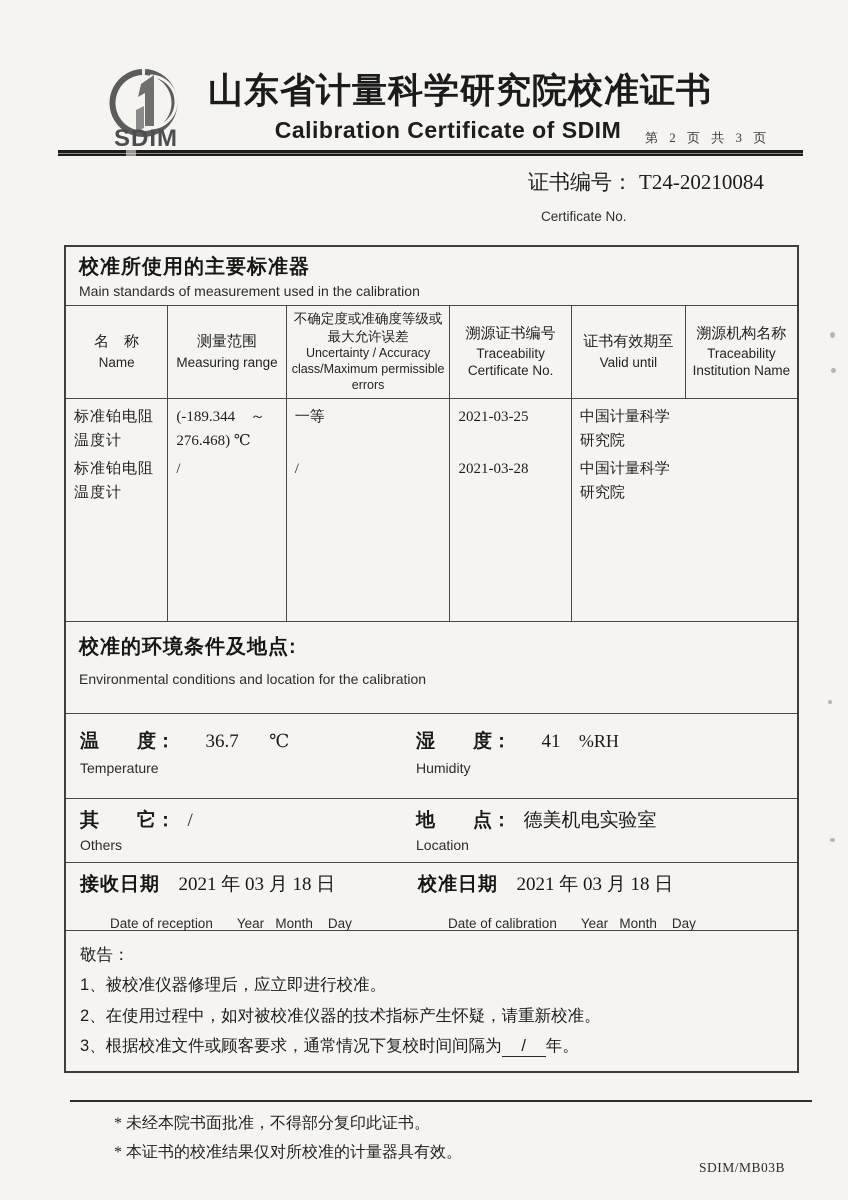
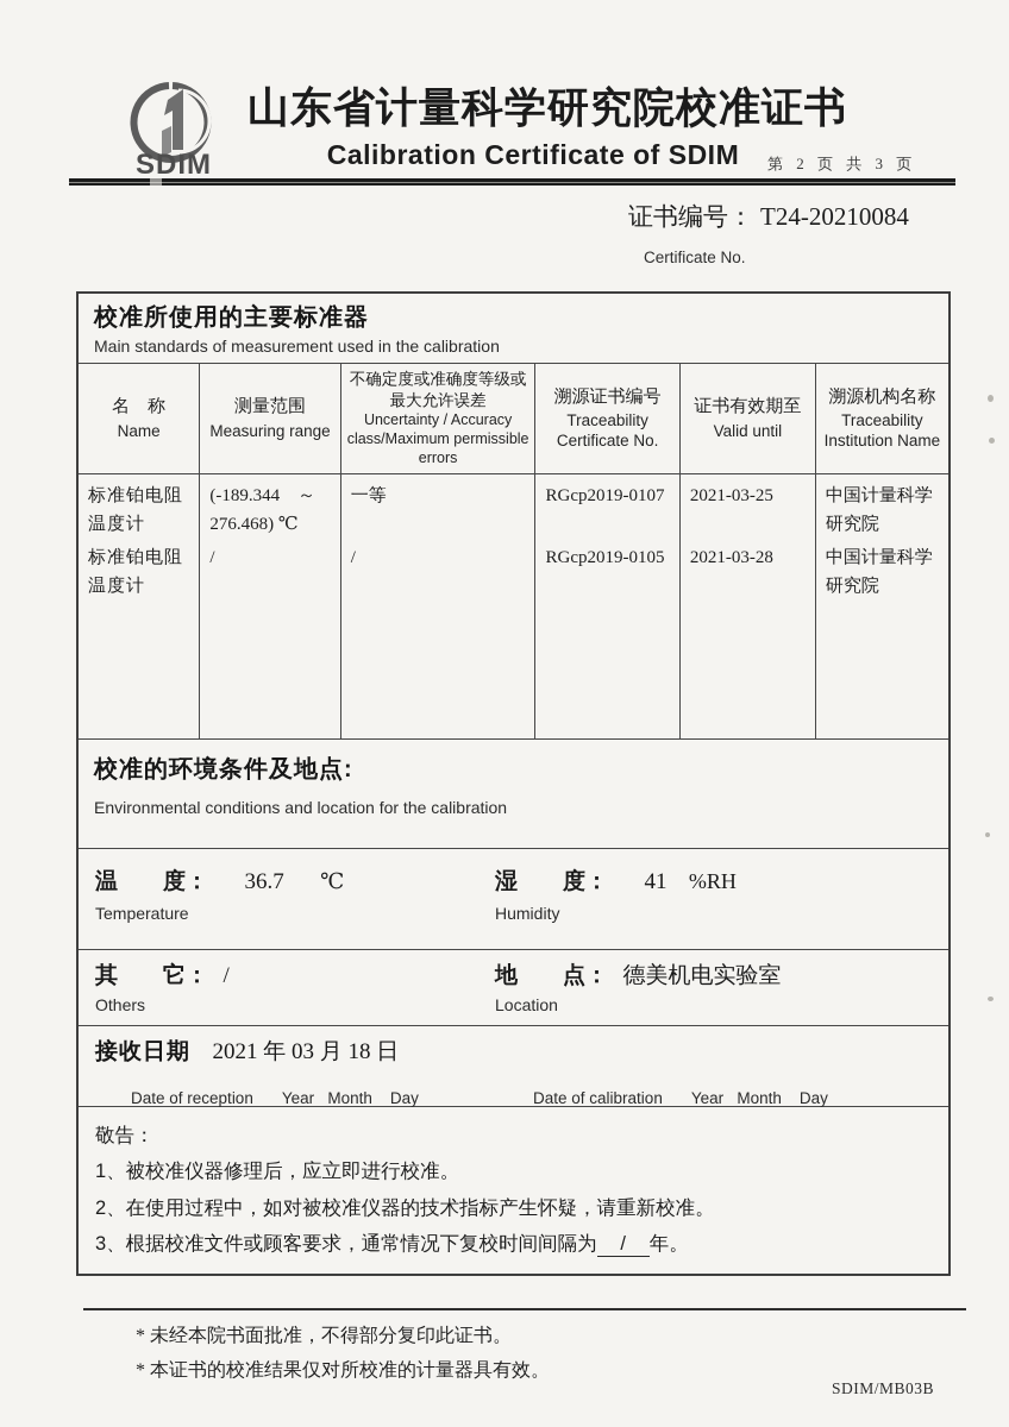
  SDIM
  山东省计量科学研究院校准证书
  Calibration Certificate of SDIM
  第 2 页 共 3 页
  证书编号： T24-20210084
  Certificate No.
  校准所使用的主要标准器
  Main standards of measurement used in the calibration
  名 称
  Name
  测量范围
  Measuring range
  不确定度或准确度等级或最大允许误差
  Uncertainty / Accuracy class/Maximum permissible errors
  溯源证书编号
  Traceability Certificate No.
  证书有效期至
  Valid until
  溯源机构名称
  Traceability Institution Name
  标准铂电阻温度计
  标准铂电阻温度计
  (-189.344 ～ 276.468) ℃
  /
  一等
  /
+ RGcp2019-0107
+ RGcp2019-0105
  2021-03-25
  2021-03-28
  中国计量科学研究院
  中国计量科学研究院
  校准的环境条件及地点:
  Environmental conditions and location for the calibration
  温 度： 36.7 ℃
  Temperature
  湿 度： 41 %RH
  Humidity
  其 它： /
  Others
  地 点： 德美机电实验室
  Location
  接收日期 2021 年 03 月 18 日
  Date of reception Year Month Day
- 校准日期 2021 年 03 月 18 日
  Date of calibration Year Month Day
  敬告：
  1、被校准仪器修理后，应立即进行校准。
  2、在使用过程中，如对被校准仪器的技术指标产生怀疑，请重新校准。
  3、根据校准文件或顾客要求，通常情况下复校时间间隔为 / 年。
  * 未经本院书面批准，不得部分复印此证书。
  * 本证书的校准结果仅对所校准的计量器具有效。
  SDIM/MB03B
